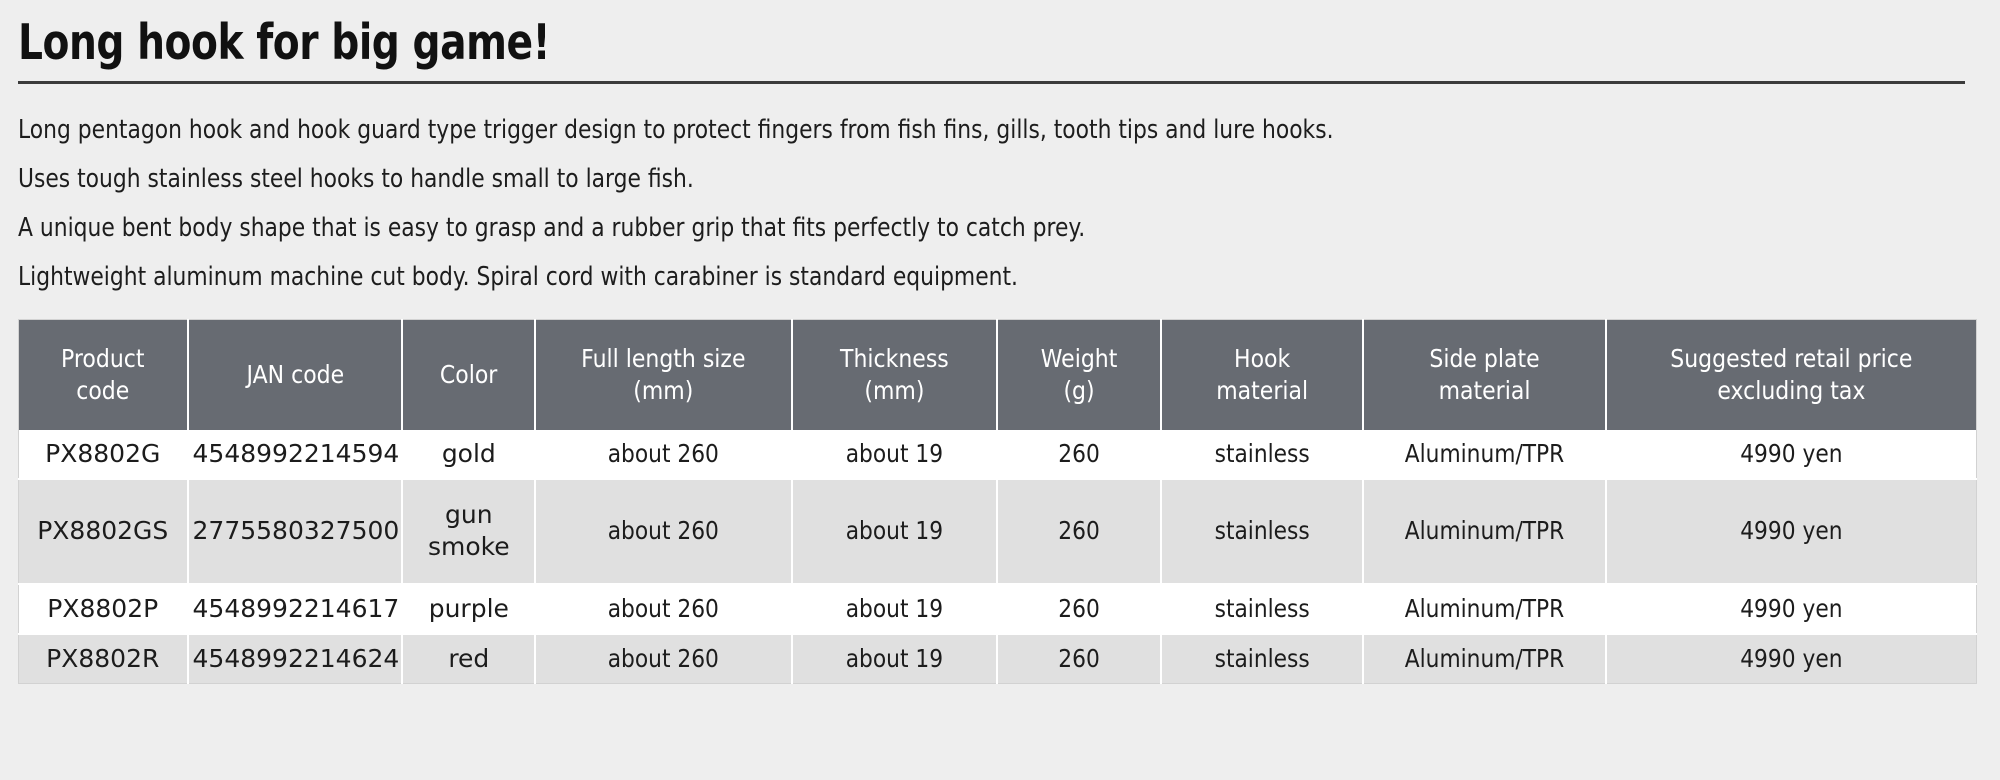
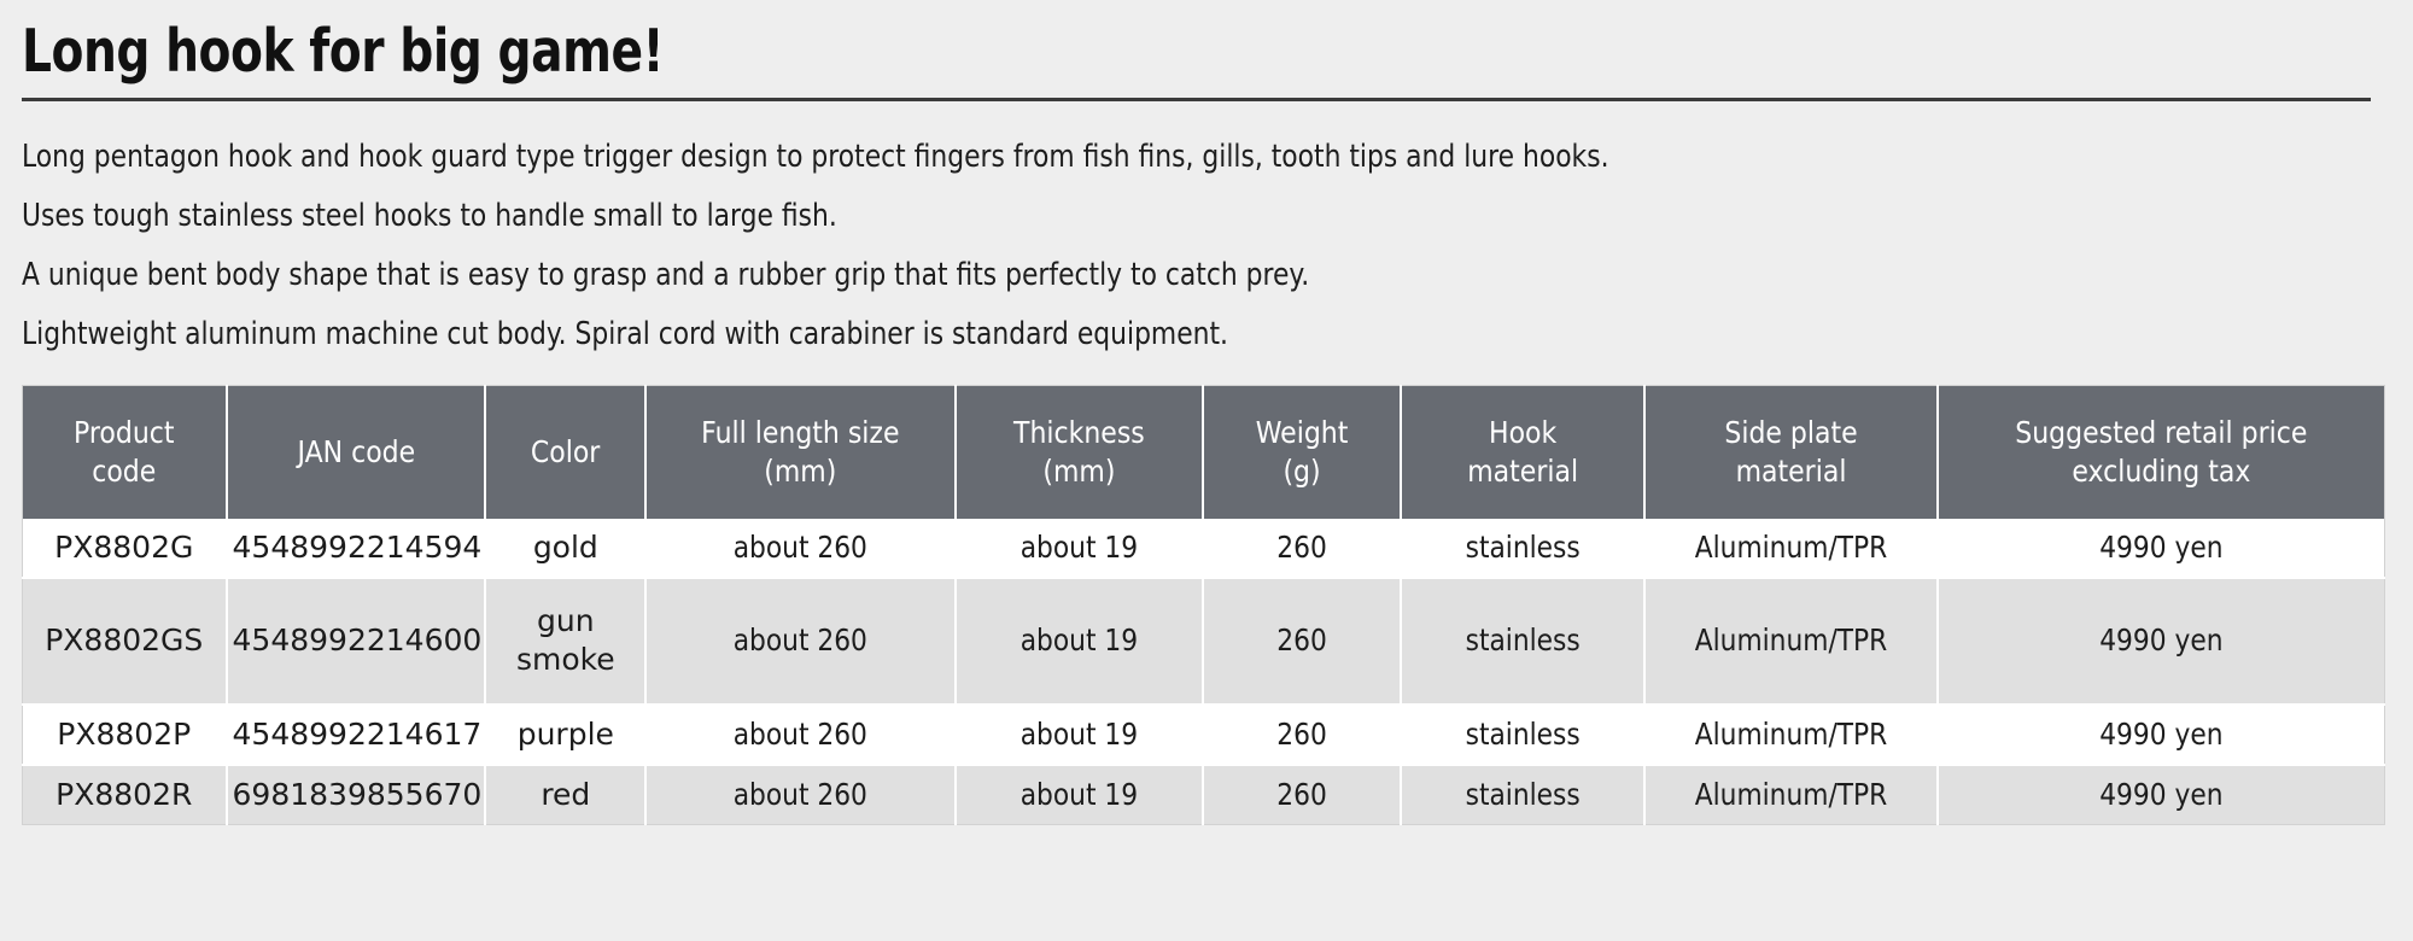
  Long hook for big game!
  Long pentagon hook and hook guard type trigger design to protect fingers from fish fins, gills, tooth tips and lure hooks.
  Uses tough stainless steel hooks to handle small to large fish.
  A unique bent body shape that is easy to grasp and a rubber grip that fits perfectly to catch prey.
  Lightweight aluminum machine cut body. Spiral cord with carabiner is standard equipment.
  Product code	JAN code	Color	Full length size (mm)	Thickness (mm)	Weight (g)	Hook material	Side plate material	Suggested retail price excluding tax
  PX8802G	4548992214594	gold	about 260	about 19	260	stainless	Aluminum/TPR	4990 yen
- PX8802GS	2775580327500	gun smoke	about 260	about 19	260	stainless	Aluminum/TPR	4990 yen
+ PX8802GS	4548992214600	gun smoke	about 260	about 19	260	stainless	Aluminum/TPR	4990 yen
  PX8802P	4548992214617	purple	about 260	about 19	260	stainless	Aluminum/TPR	4990 yen
- PX8802R	4548992214624	red	about 260	about 19	260	stainless	Aluminum/TPR	4990 yen
+ PX8802R	6981839855670	red	about 260	about 19	260	stainless	Aluminum/TPR	4990 yen
